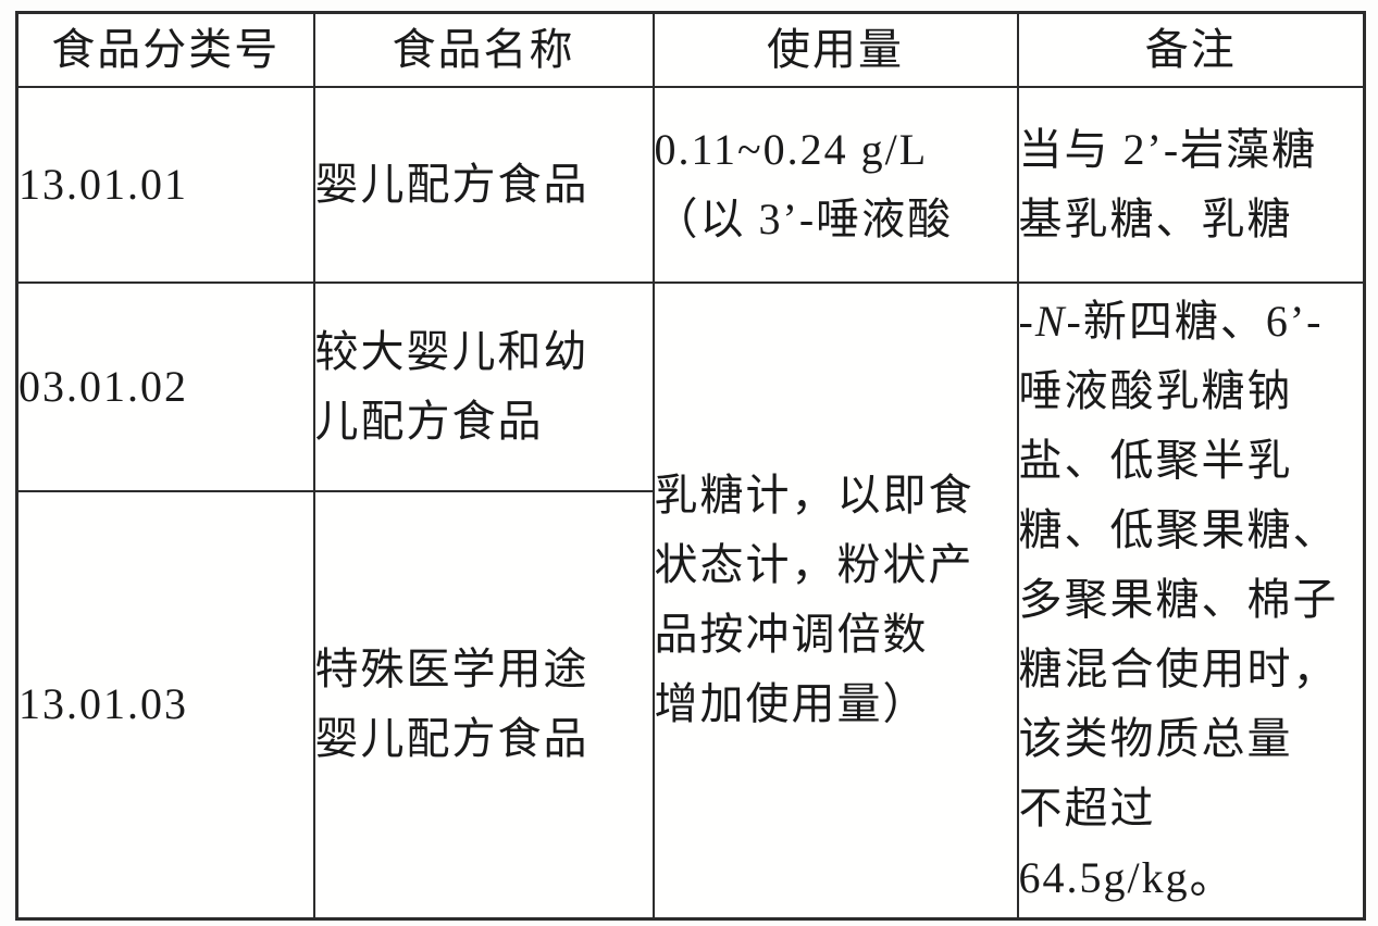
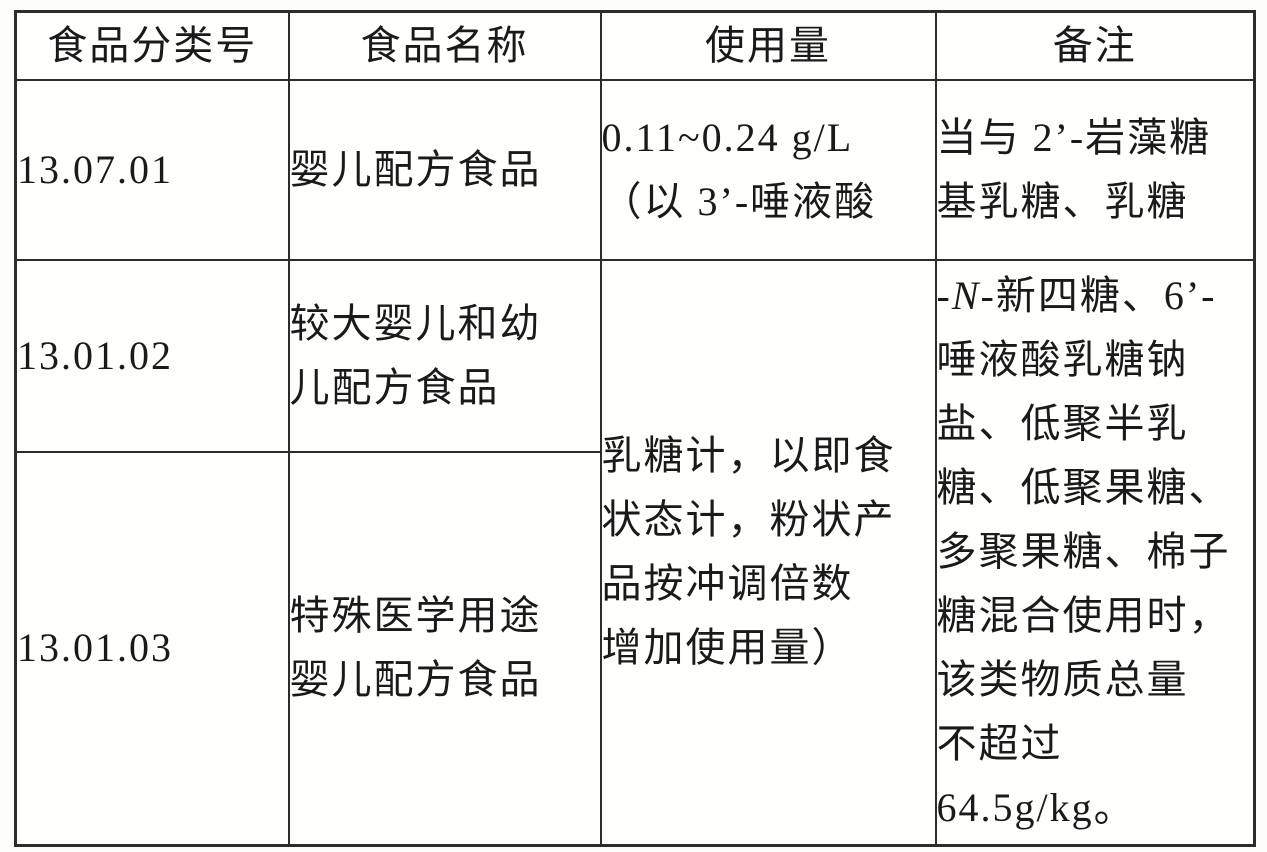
  食品分类号	食品名称	使用量	备注
- 13.01.01	婴儿配方食品	0.11~0.24 g/L （以 3’-唾液酸	当与 2’-岩藻糖 基乳糖、乳糖
+ 13.07.01	婴儿配方食品	0.11~0.24 g/L （以 3’-唾液酸	当与 2’-岩藻糖 基乳糖、乳糖
- 03.01.02	较大婴儿和幼 儿配方食品	乳糖计，以即食 状态计，粉状产 品按冲调倍数 增加使用量）	-N-新四糖、6’- 唾液酸乳糖钠 盐、低聚半乳 糖、低聚果糖、 多聚果糖、棉子 糖混合使用时， 该类物质总量 不超过 64.5g/kg。
+ 13.01.02	较大婴儿和幼 儿配方食品	乳糖计，以即食 状态计，粉状产 品按冲调倍数 增加使用量）	-N-新四糖、6’- 唾液酸乳糖钠 盐、低聚半乳 糖、低聚果糖、 多聚果糖、棉子 糖混合使用时， 该类物质总量 不超过 64.5g/kg。
  13.01.03	特殊医学用途 婴儿配方食品
